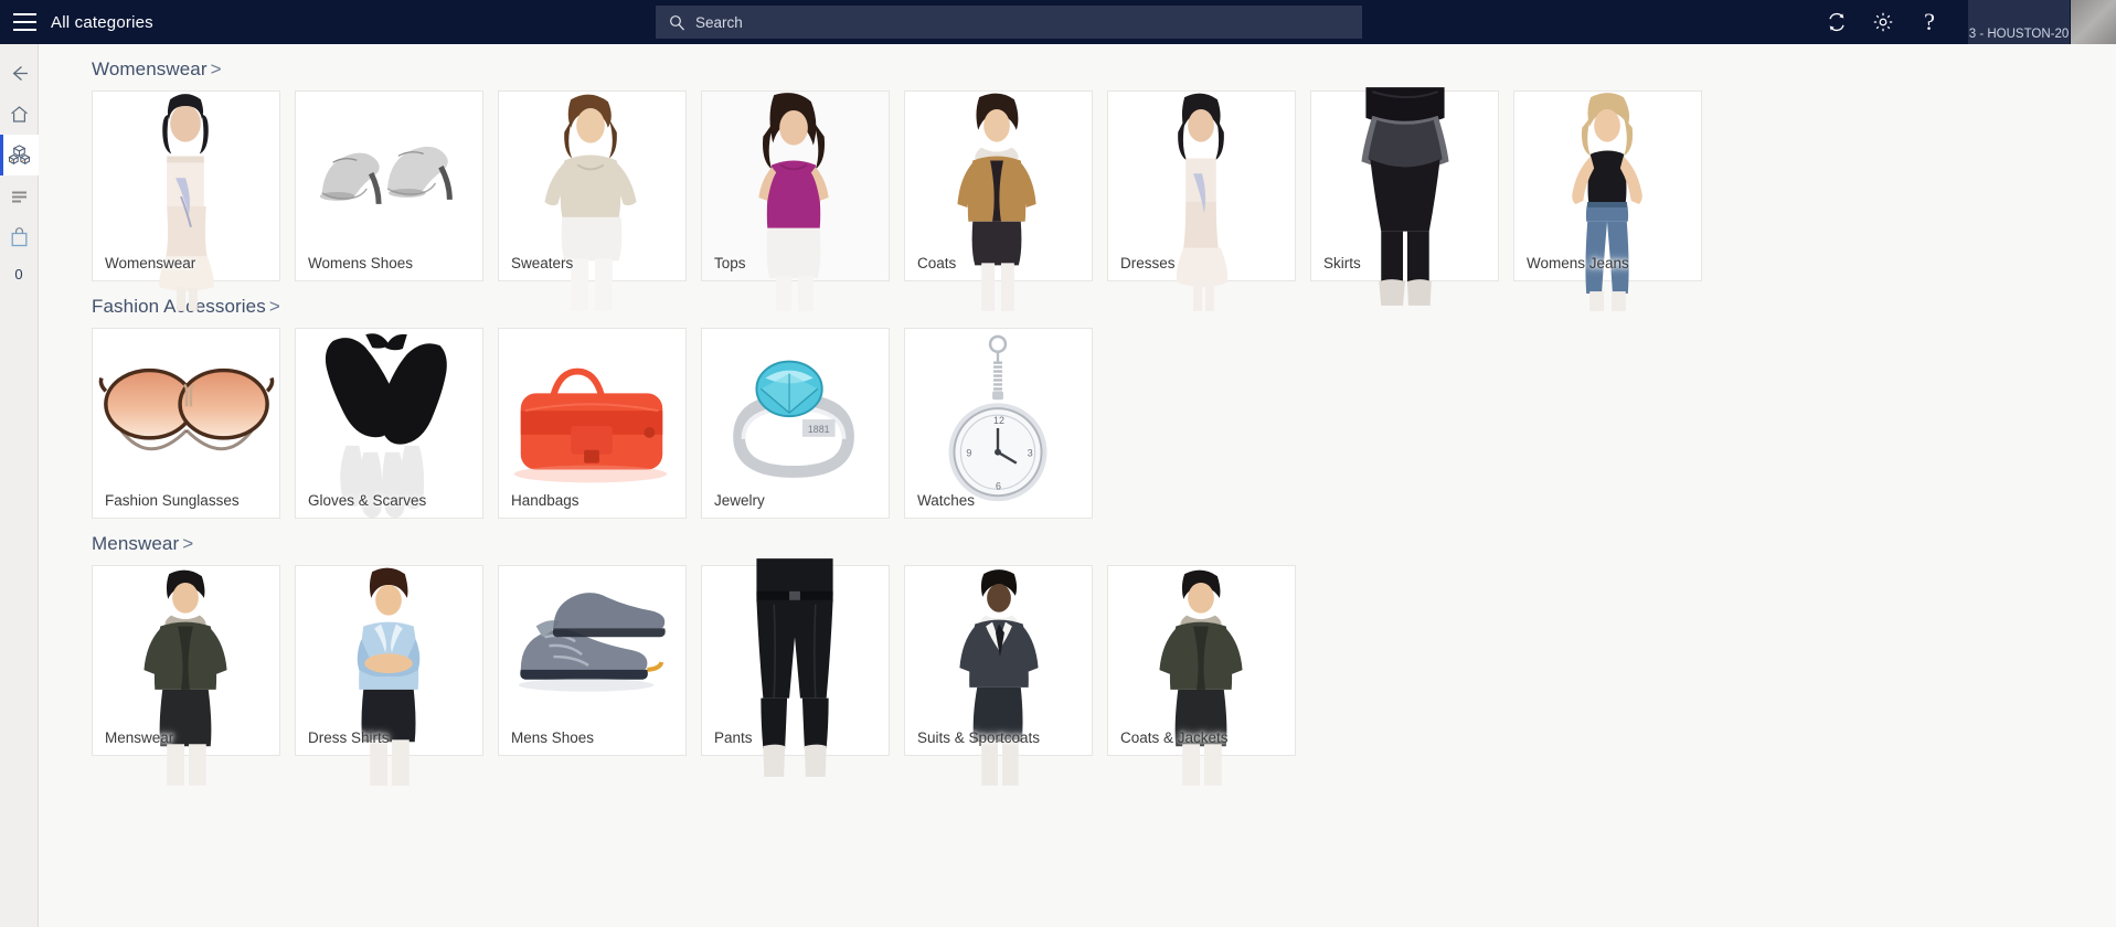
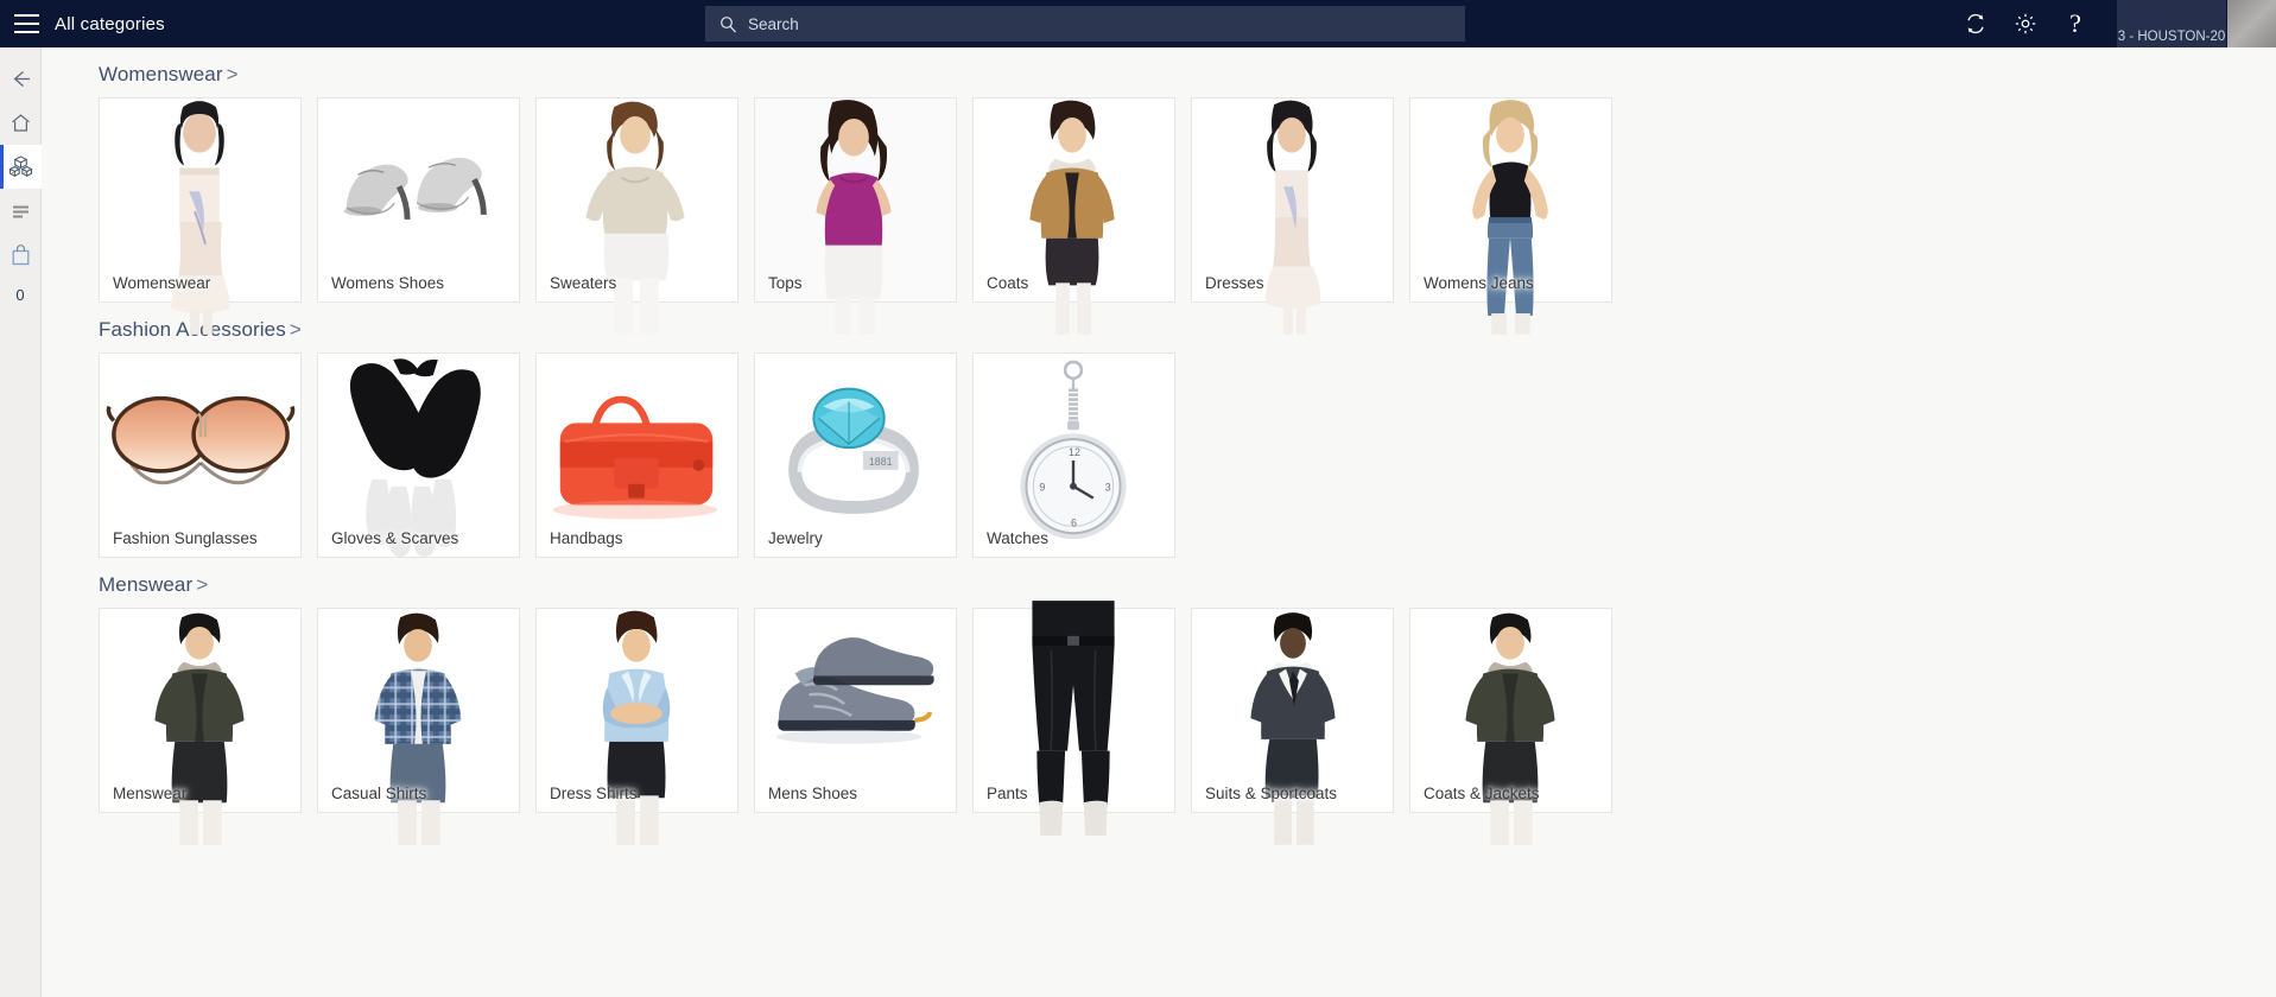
  All categories
  Search
  ?
  3 - HOUSTON-20
  0
  Womenswear >
  Womenswear
  Womens Shoes
  Sweaters
  Tops
  Coats
  Dresses
- Skirts
  Womens Jeans
  Fashion Aessories >
  Fashion Sunglasses
  Gloves & Scarves
  Handbags
  1881
  Jewelry
  12
  3
  6
  9
  Watches
  Menswear >
  Menswear
+ Casual Shirts
  Dress Shirts
  Mens Shoes
  Pants
  Suits & Sportcoats
  Coats & Jackets
